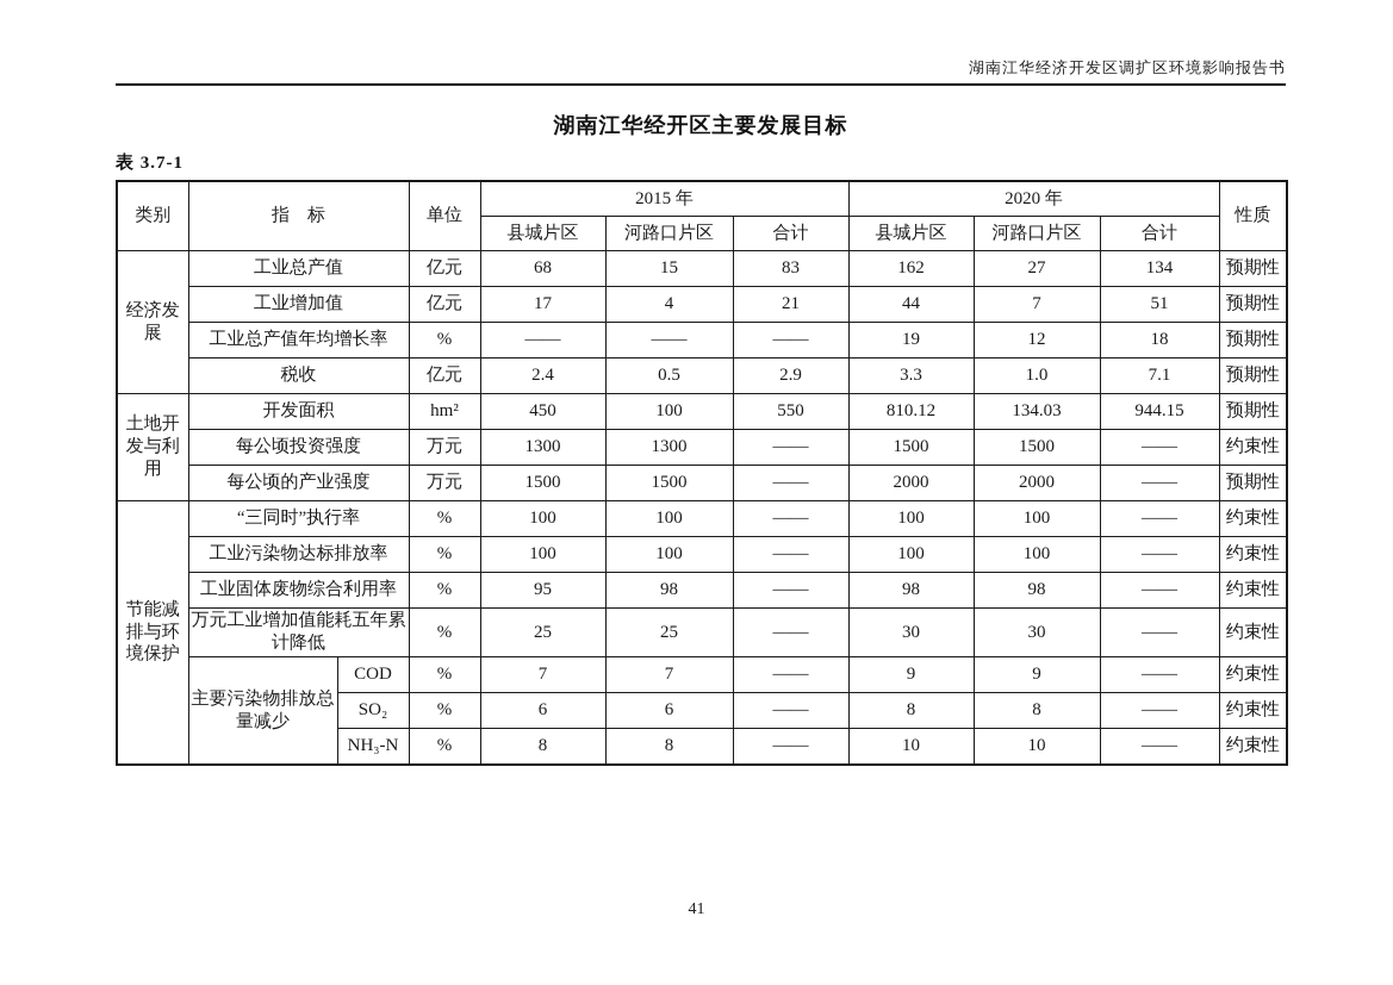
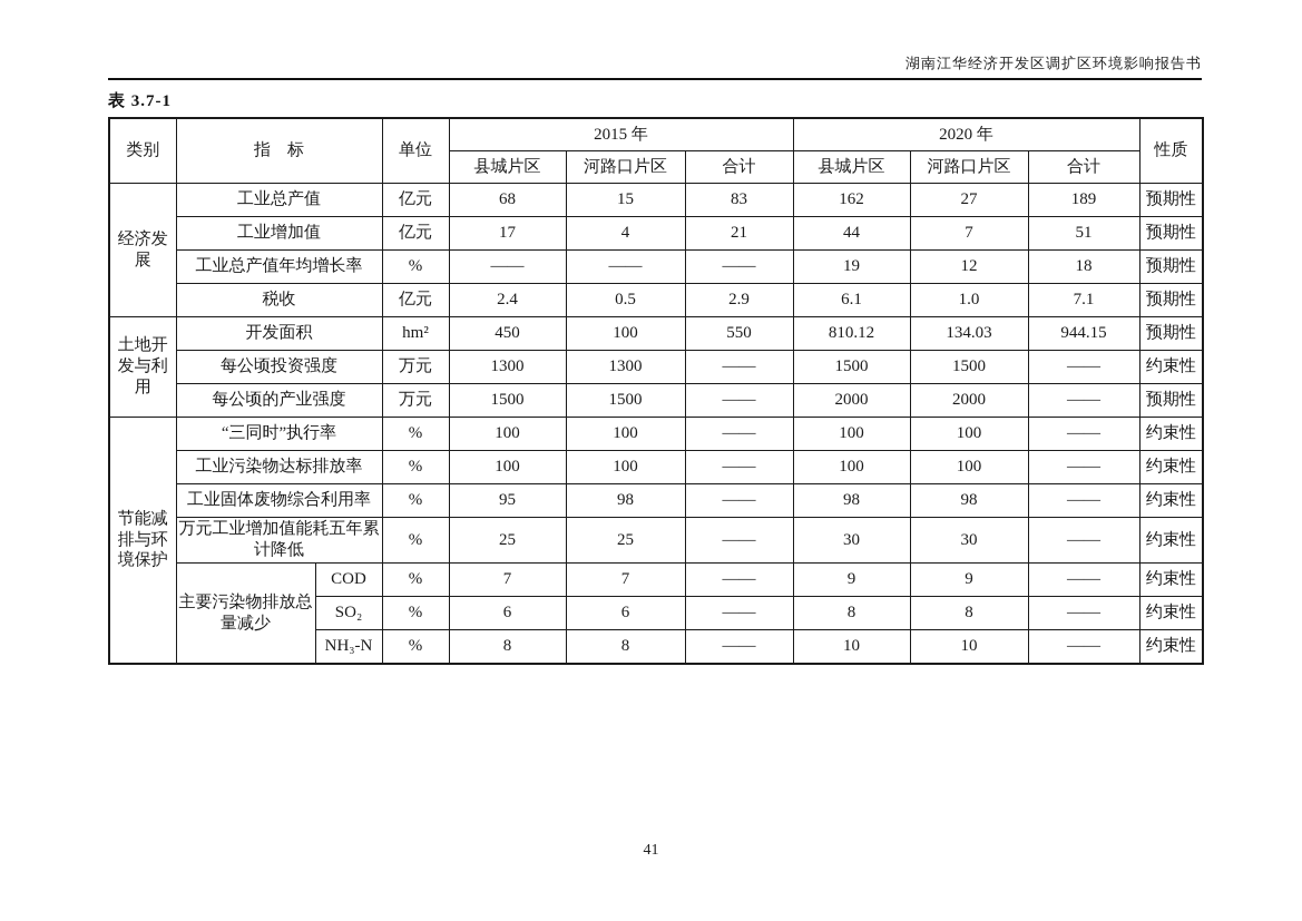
  湖南江华经济开发区调扩区环境影响报告书
- 湖南江华经开区主要发展目标
  表 3.7-1
  类别	指 标	单位	2015 年	2020 年	性质
  县城片区	河路口片区	合计	县城片区	河路口片区	合计
- 经济发展	工业总产值	亿元	68	15	83	162	27	134	预期性
+ 经济发展	工业总产值	亿元	68	15	83	162	27	189	预期性
  工业增加值	亿元	17	4	21	44	7	51	预期性
  工业总产值年均增长率	%	——	——	——	19	12	18	预期性
- 税收	亿元	2.4	0.5	2.9	3.3	1.0	7.1	预期性
+ 税收	亿元	2.4	0.5	2.9	6.1	1.0	7.1	预期性
  土地开发与利用	开发面积	hm²	450	100	550	810.12	134.03	944.15	预期性
  每公顷投资强度	万元	1300	1300	——	1500	1500	——	约束性
  每公顷的产业强度	万元	1500	1500	——	2000	2000	——	预期性
  节能减排与环境保护	“三同时”执行率	%	100	100	——	100	100	——	约束性
  工业污染物达标排放率	%	100	100	——	100	100	——	约束性
  工业固体废物综合利用率	%	95	98	——	98	98	——	约束性
  万元工业增加值能耗五年累计降低	%	25	25	——	30	30	——	约束性
  主要污染物排放总量减少	COD	%	7	7	——	9	9	——	约束性
  SO₂	%	6	6	——	8	8	——	约束性
  NH₃-N	%	8	8	——	10	10	——	约束性
  41
